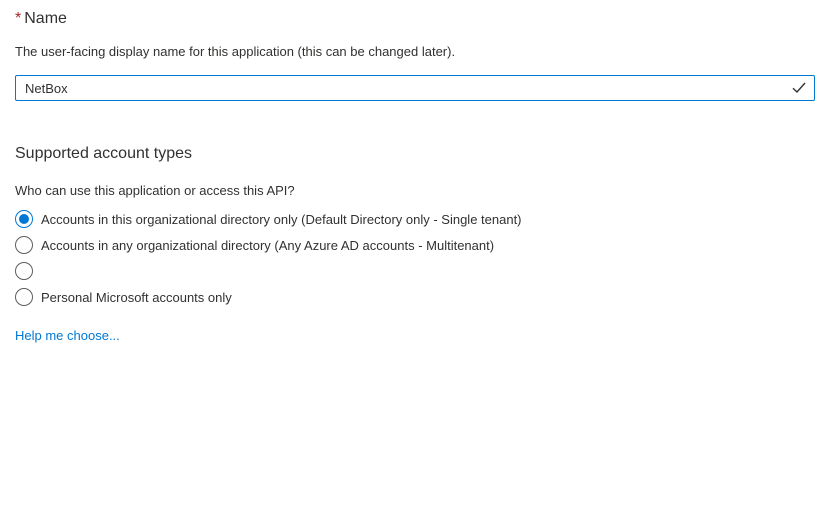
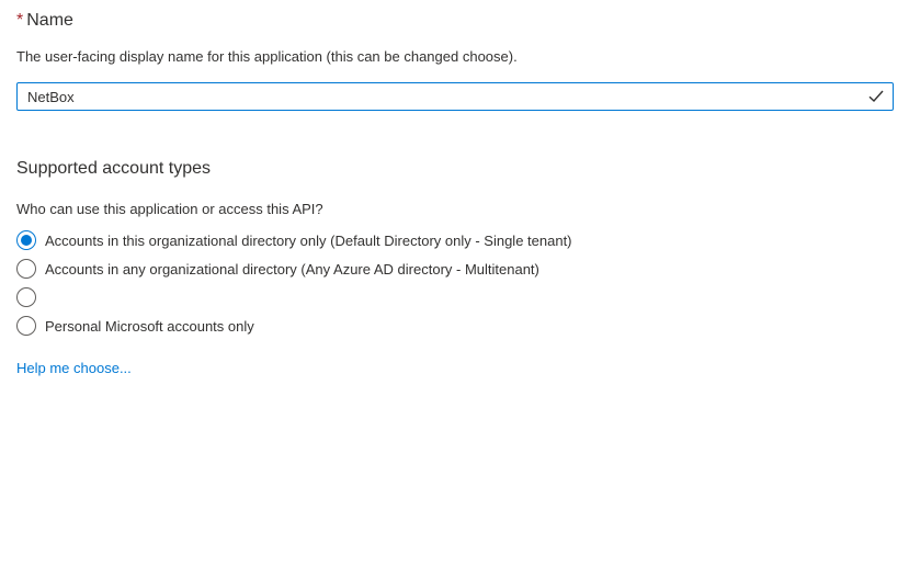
  * Name
- The user-facing display name for this application (this can be changed later).
+ The user-facing display name for this application (this can be changed choose).
  NetBox
  Supported account types
  Who can use this application or access this API?
  Accounts in this organizational directory only (Default Directory only - Single tenant)
- Accounts in any organizational directory (Any Azure AD accounts - Multitenant)
+ Accounts in any organizational directory (Any Azure AD directory - Multitenant)
  Personal Microsoft accounts only
  Help me choose...
